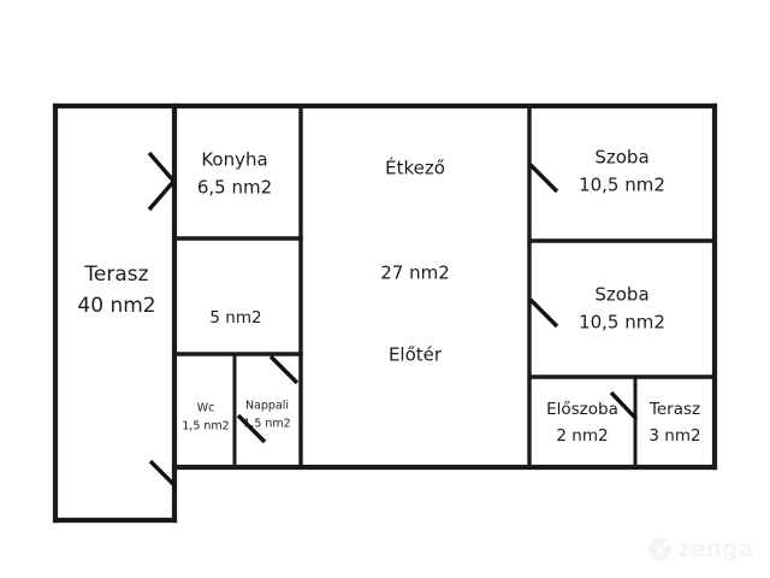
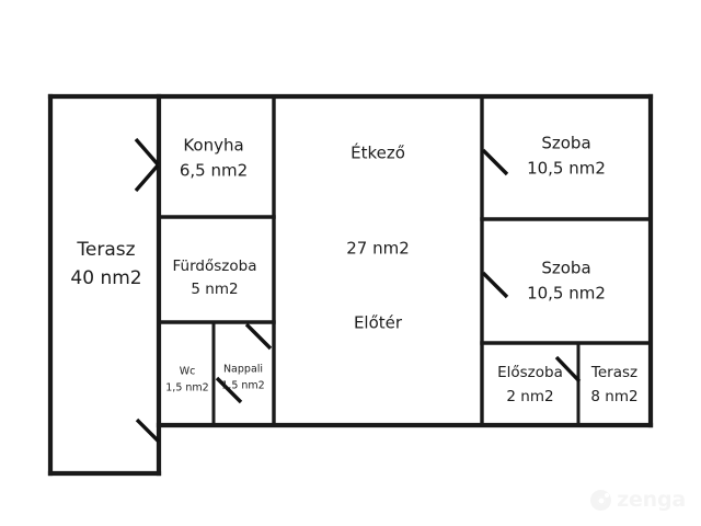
  Terasz
  40 nm2
  Konyha
  6,5 nm2
+ Fürdőszoba
  5 nm2
  Wc
  1,5 nm2
  Nappali
  1,5 nm2
  Étkező
  27 nm2
  Előtér
  Szoba
  10,5 nm2
  Szoba
  10,5 nm2
  Előszoba
  2 nm2
  Terasz
- 3 nm2
+ 8 nm2
